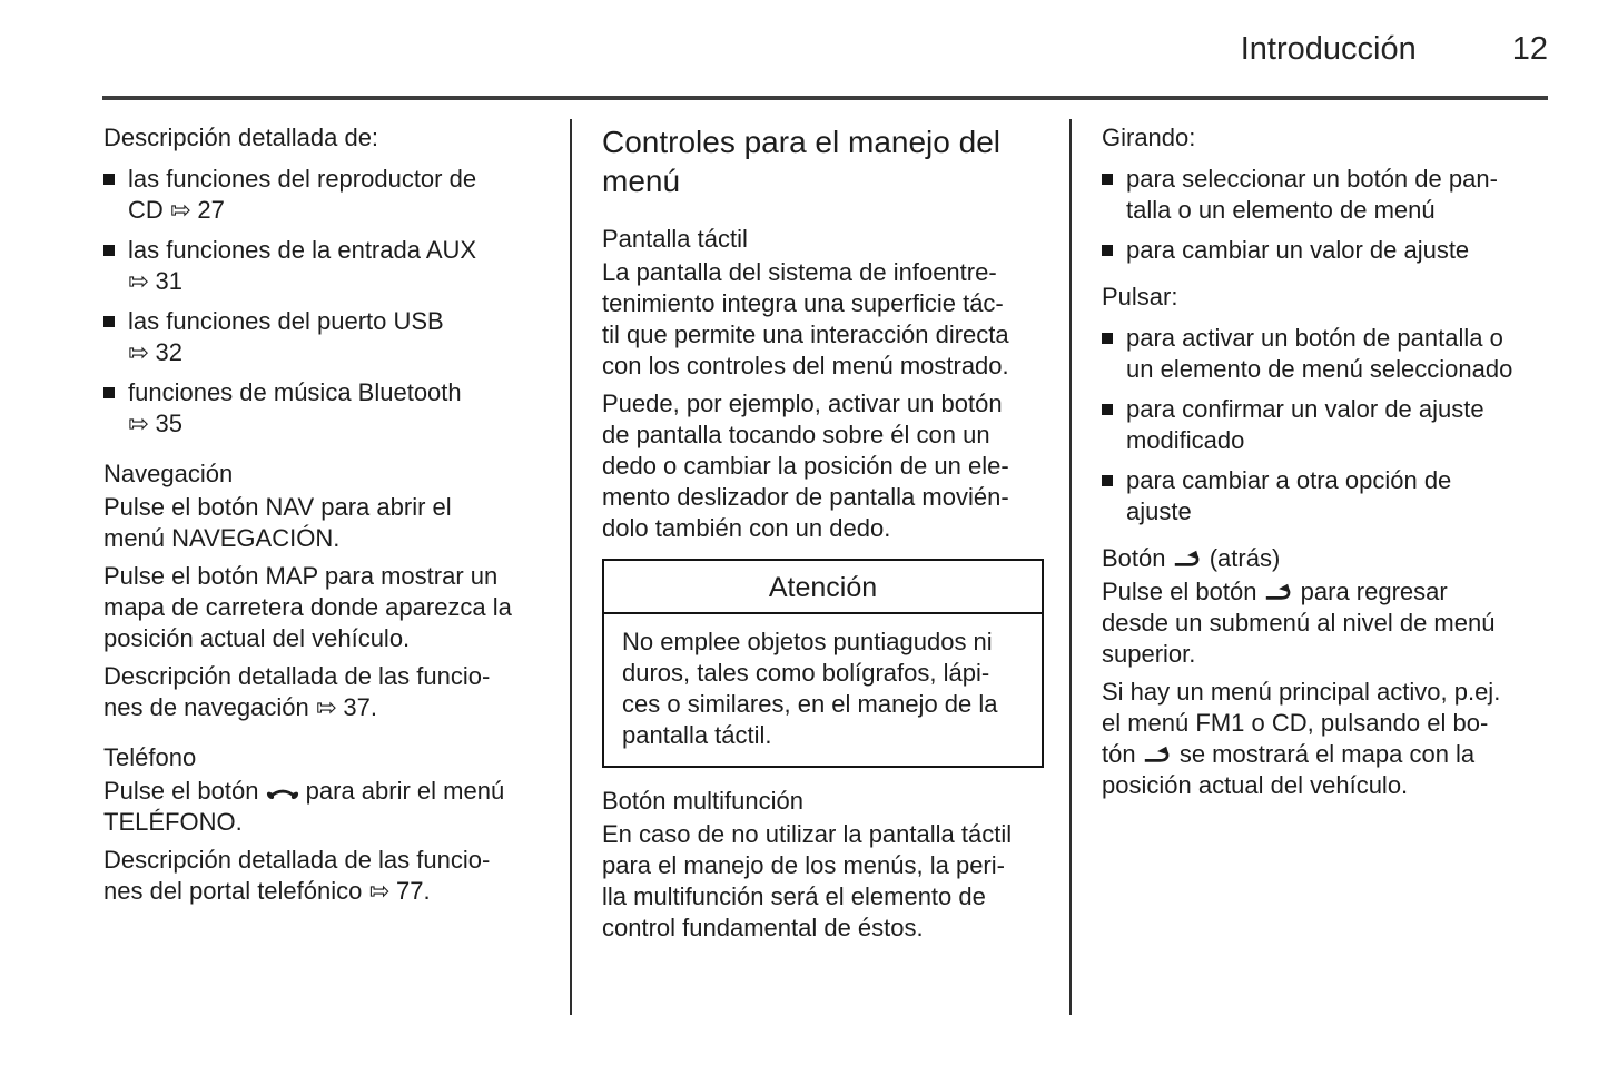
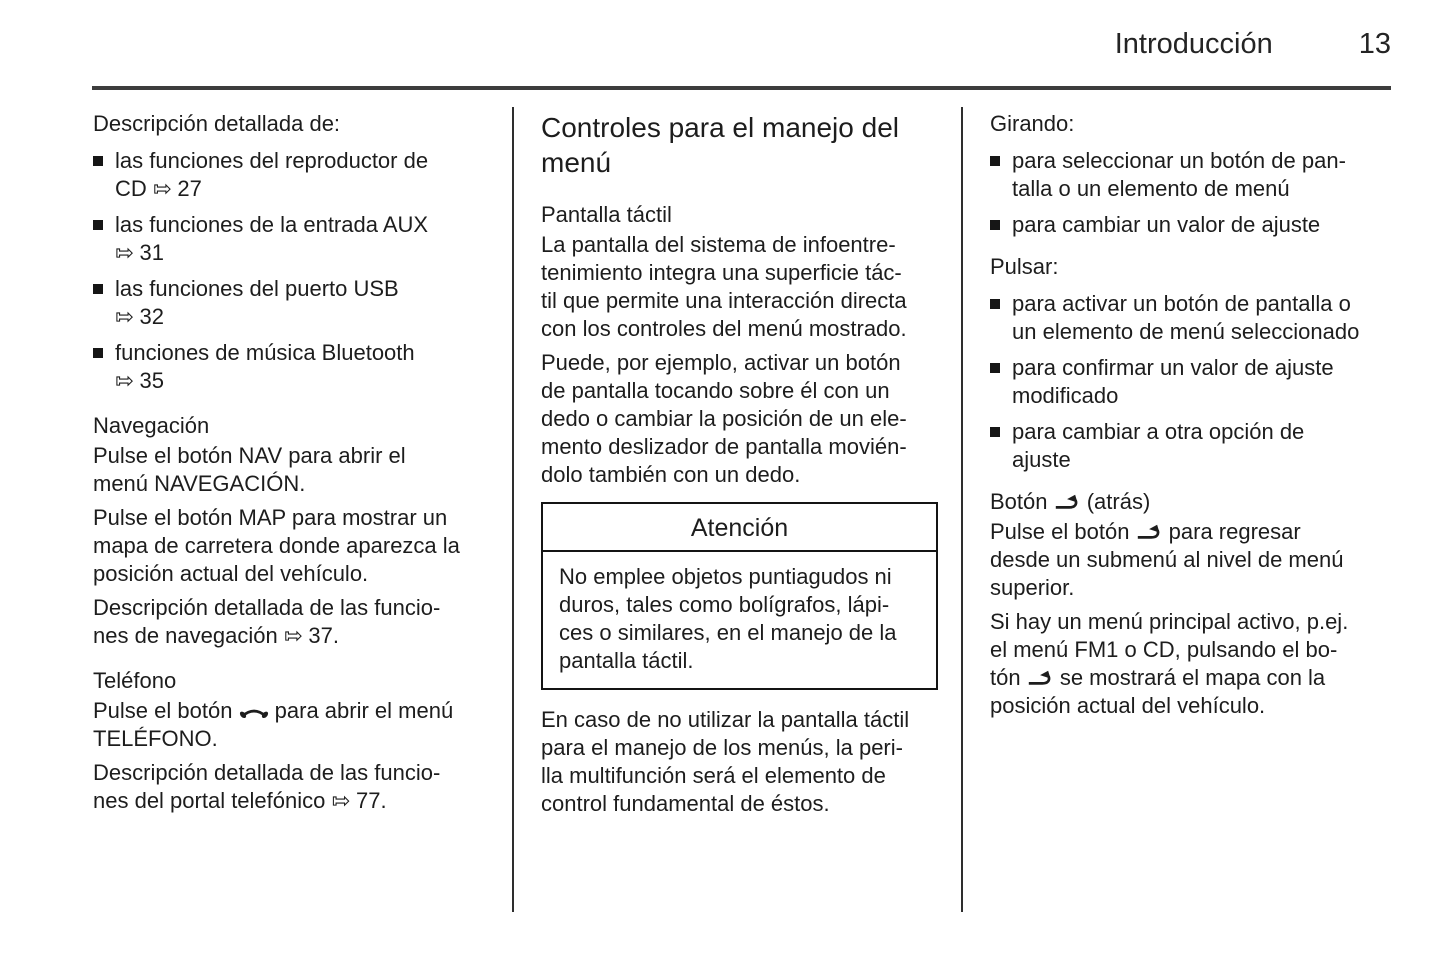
  Introducción
- 12
+ 13
  Descripción detallada de:
  las funciones del reproductor de
  CD ⇰ 27
  las funciones de la entrada AUX
  ⇰ 31
  las funciones del puerto USB
  ⇰ 32
  funciones de música Bluetooth
  ⇰ 35
  Navegación
  Pulse el botón NAV para abrir el
  menú NAVEGACIÓN.
  Pulse el botón MAP para mostrar un
  mapa de carretera donde aparezca la
  posición actual del vehículo.
  Descripción detallada de las funcio-
  nes de navegación ⇰ 37.
  Teléfono
  Pulse el botón para abrir el menú
  TELÉFONO.
  Descripción detallada de las funcio-
  nes del portal telefónico ⇰ 77.
  Controles para el manejo del
  menú
  Pantalla táctil
  La pantalla del sistema de infoentre-
  tenimiento integra una superficie tác-
  til que permite una interacción directa
  con los controles del menú mostrado.
  Puede, por ejemplo, activar un botón
  de pantalla tocando sobre él con un
  dedo o cambiar la posición de un ele-
  mento deslizador de pantalla movién-
  dolo también con un dedo.
  Atención
  No emplee objetos puntiagudos ni
  duros, tales como bolígrafos, lápi-
  ces o similares, en el manejo de la
  pantalla táctil.
- Botón multifunción
  En caso de no utilizar la pantalla táctil
  para el manejo de los menús, la peri-
  lla multifunción será el elemento de
  control fundamental de éstos.
  Girando:
  para seleccionar un botón de pan-
  talla o un elemento de menú
  para cambiar un valor de ajuste
  Pulsar:
  para activar un botón de pantalla o
  un elemento de menú seleccionado
  para confirmar un valor de ajuste
  modificado
  para cambiar a otra opción de
  ajuste
  Botón (atrás)
  Pulse el botón para regresar
  desde un submenú al nivel de menú
  superior.
  Si hay un menú principal activo, p.ej.
  el menú FM1 o CD, pulsando el bo-
  tón se mostrará el mapa con la
  posición actual del vehículo.
